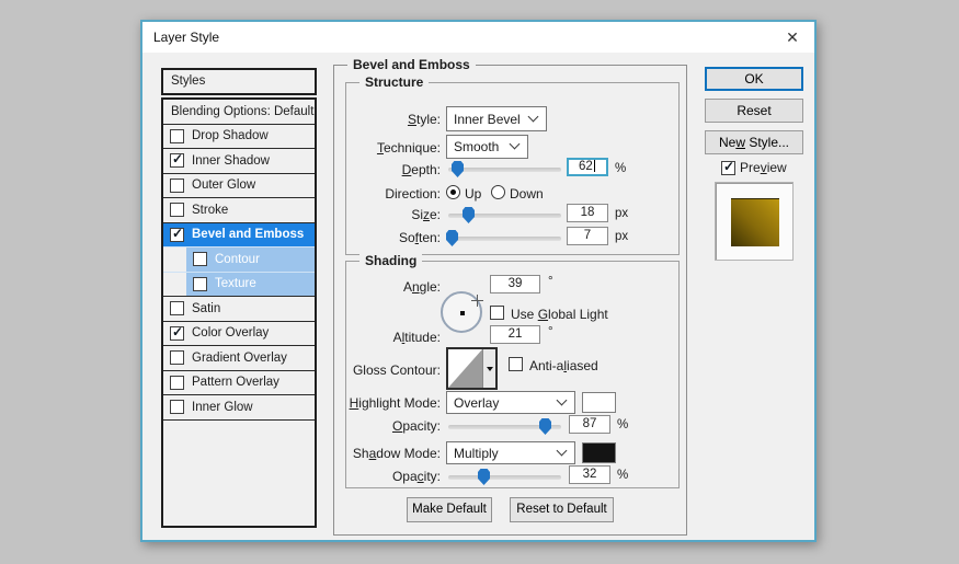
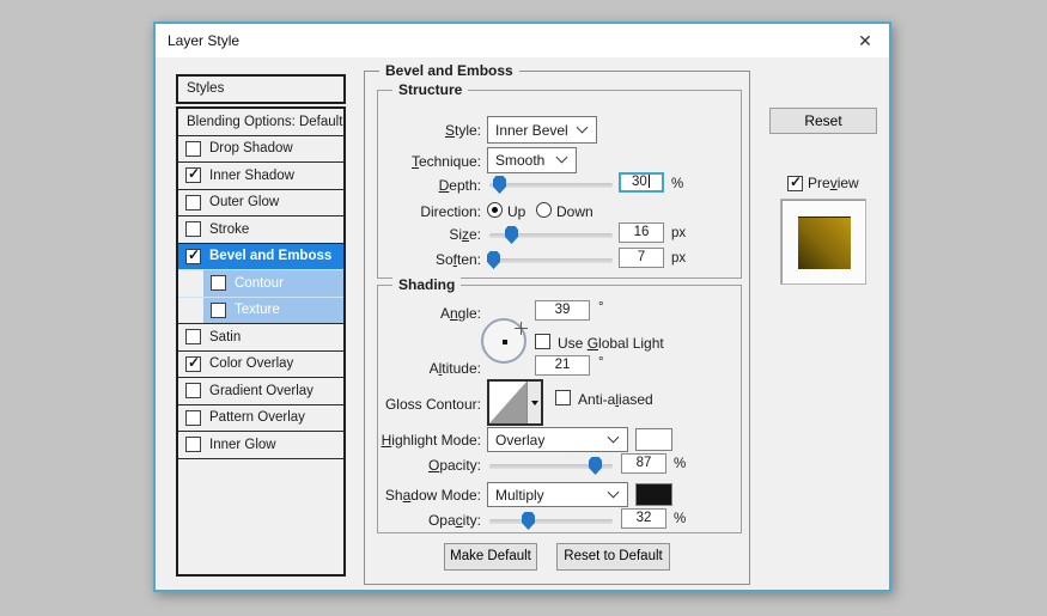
  Layer Style
  ✕
  Styles
  Blending Options: Default
  Drop Shadow
  ✓
  Inner Shadow
  Outer Glow
  Stroke
  ✓
  Bevel and Emboss
  Contour
  Texture
  Satin
  ✓
  Color Overlay
  Gradient Overlay
  Pattern Overlay
  Inner Glow
  Bevel and Emboss
  Structure
  Style:
  Inner Bevel
  Technique:
  Smooth
  Depth:
- 62
+ 30
  %
  Direction:
  Up
  Down
  Size:
- 18
+ 16
  px
  Soften:
  7
  px
  Shading
  Angle:
  39
  °
  Use Global Light
  Altitude:
  21
  °
  Gloss Contour:
  Anti-aliased
  Highlight Mode:
  Overlay
  Opacity:
  87
  %
  Shadow Mode:
  Multiply
  Opacity:
  32
  %
  Make Default
  Reset to Default
- OK
  Reset
- New Style...
  ✓
  Preview
